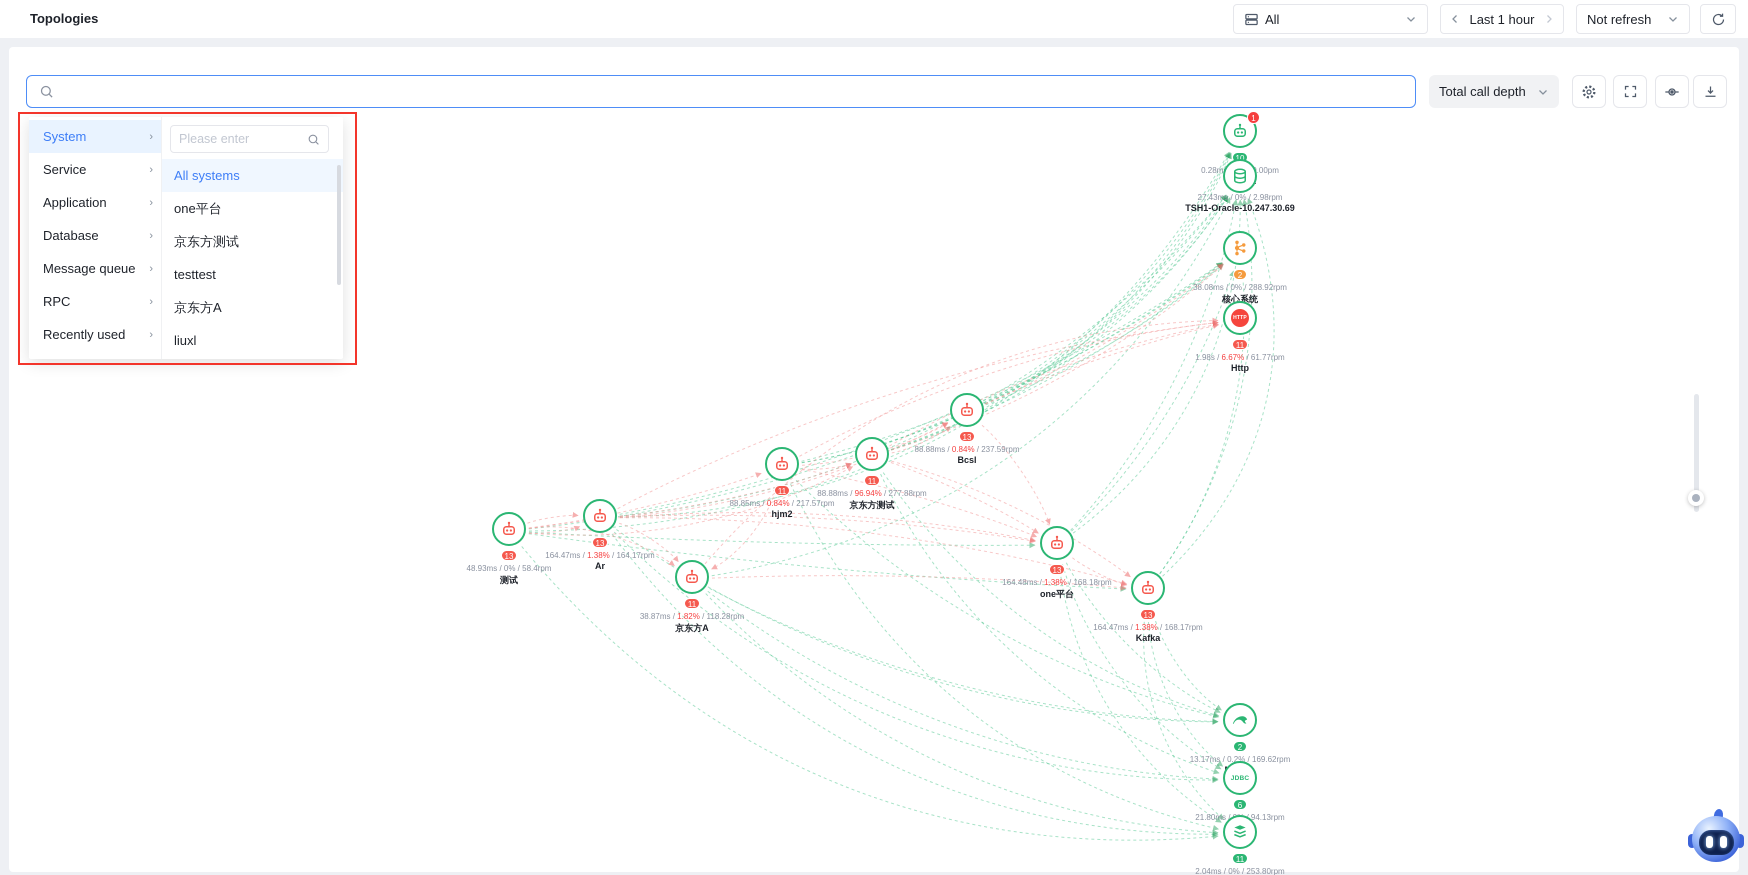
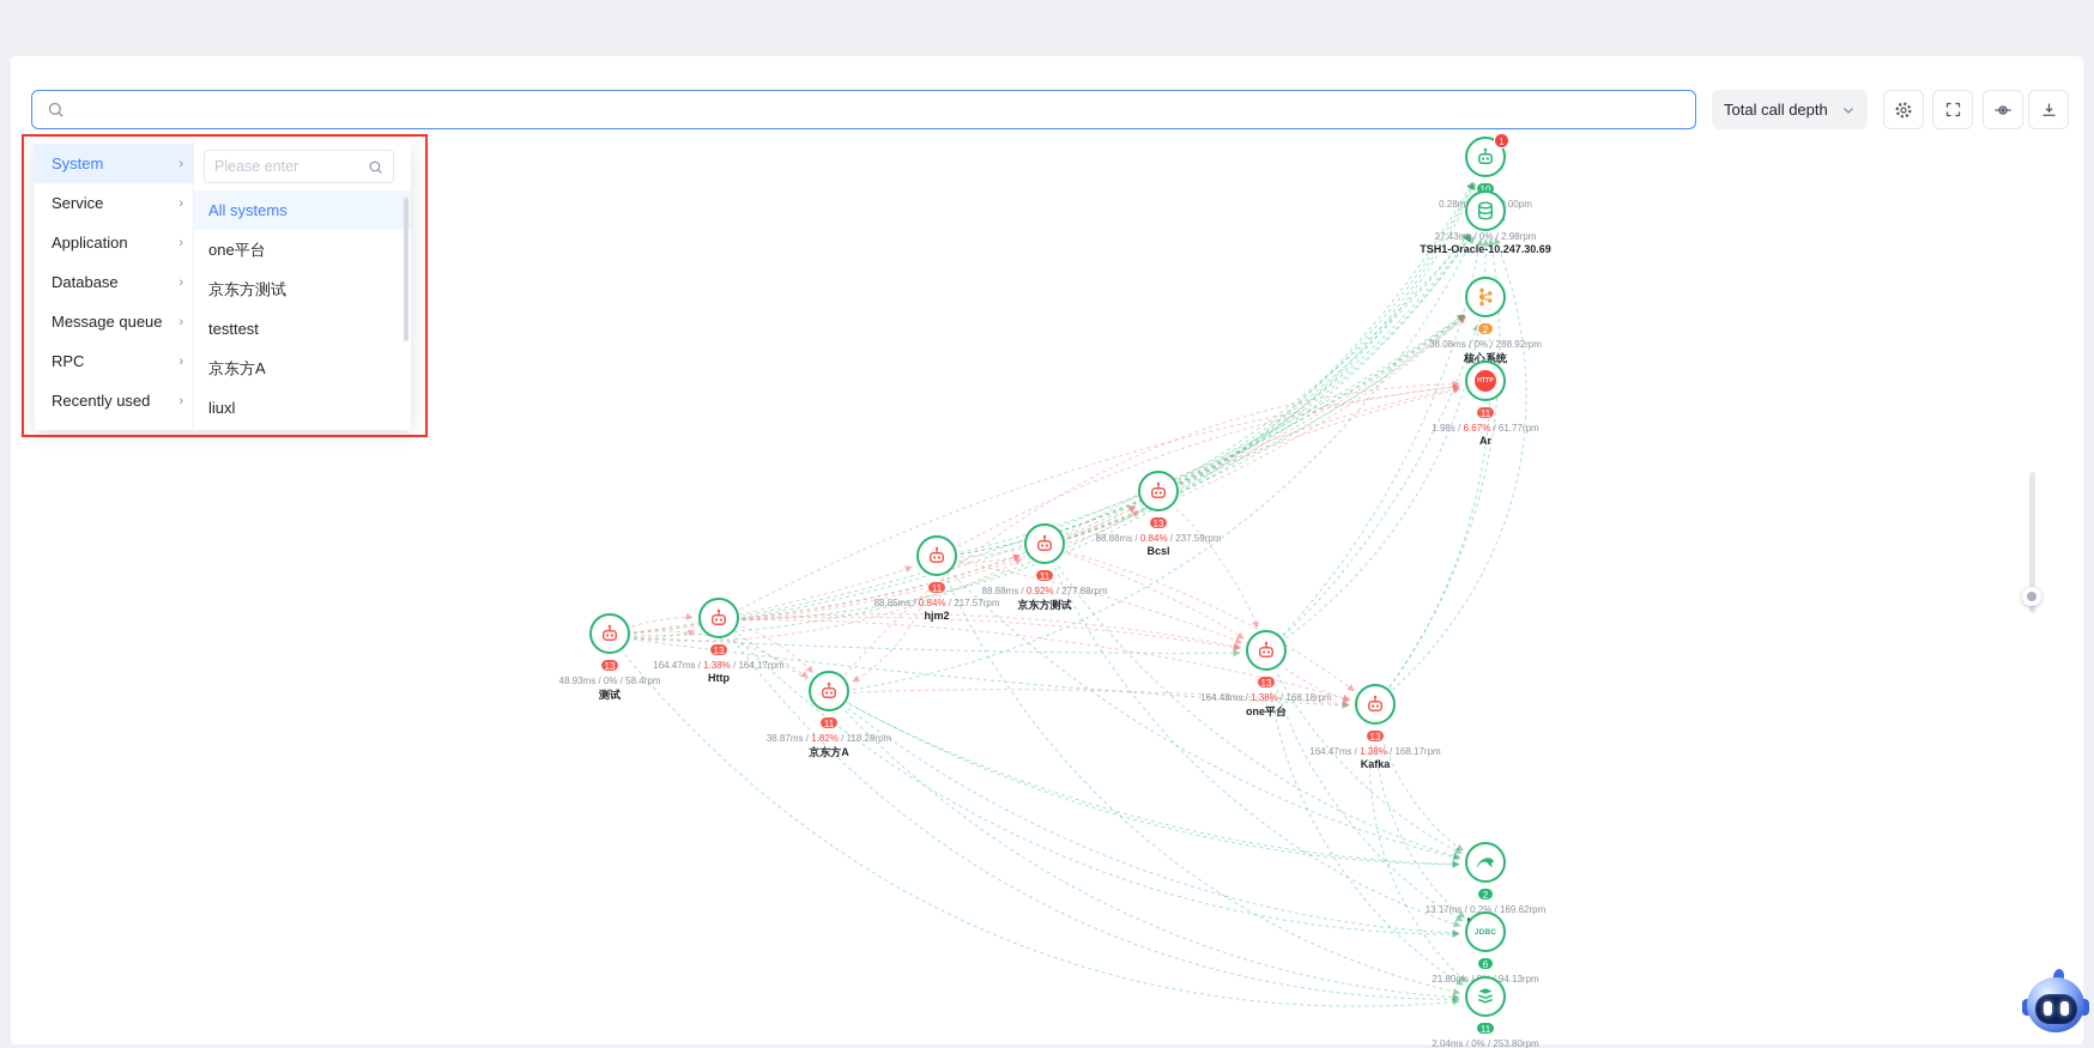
- Topologies
- All
- Last 1 hour
- Not refresh
  Total call depth
  1
  27.43ms / 0% / 2.98rpm
  TSH1-Oracle-10.247.30.69
  2
  38.08ms / 0% / 288.92rpm
  核心系统
  11
  1.98s / 6.67% / 61.77rpm
- Http
+ Ar
  13
  88.88ms / 0.84% / 237.59rpm
  Bcsl
  11
- 88.88ms / 96.94% / 277.88rpm
+ 88.88ms / 0.92% / 277.88rpm
  京东方测试
  11
  88.85ms / 0.84% / 217.57rpm
  hjm2
  13
  164.47ms / 1.38% / 164.17rpm
- Ar
+ Http
  13
  48.93ms / 0% / 58.4rpm
  测试
  11
  38.87ms / 1.82% / 118.28rpm
  京东方A
  13
  164.48ms / 1.38% / 168.18rpm
  one平台
  13
  164.47ms / 1.38% / 168.17rpm
  Kafka
  2
  13.17ms / 0.2% / 169.62rpm
  6
  21.80ms 94.13rpm
  11
  2.04ms / 0% / 253.80rpm
  System
  ›
  Service
  ›
  Application
  ›
  Database
  ›
  Message queue
  ›
  RPC
  ›
  Recently used
  ›
  Please enter
  All systems
  one平台
  京东方测试
  testtest
  京东方A
  liuxl
